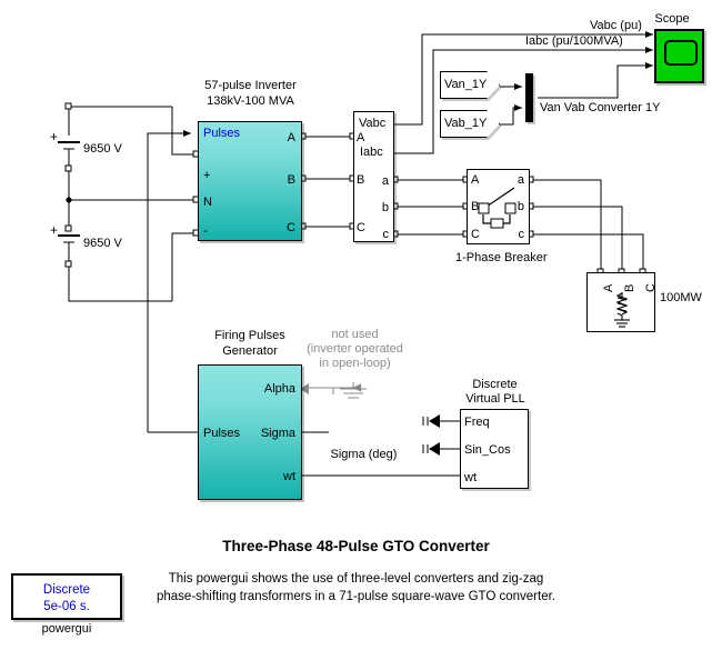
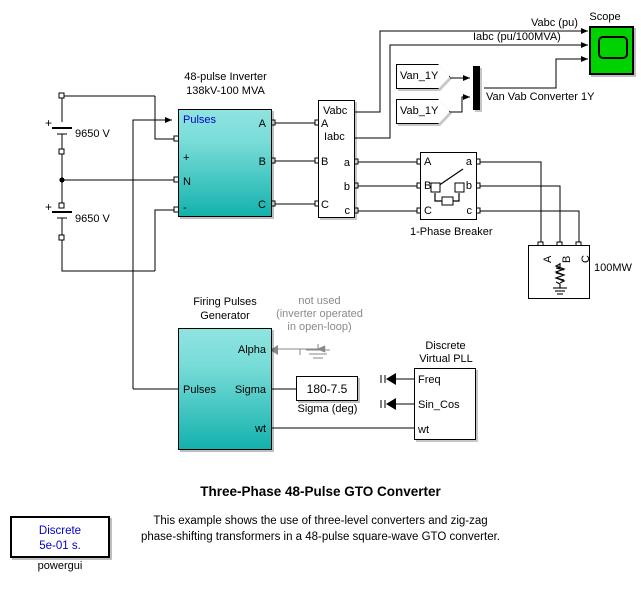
  +
  9650 V
  +
  9650 V
- 57-pulse Inverter
+ 48-pulse Inverter
  138kV-100 MVA
  Pulses
  +
  N
  -
  A
  B
  C
  Vabc
  Iabc
  A
  B
  C
  a
  b
  c
  Vabc (pu)
  Iabc (pu/100MVA)
  Van_1Y
  Vab_1Y
  Van Vab Converter 1Y
  Scope
  A
  B
  C
  a
  b
  c
  1-Phase Breaker
  100MW
  Firing Pulses
  Generator
  Pulses
  Alpha
  Sigma
  wt
  not used
  (inverter operated
  in open-loop)
+ 180-7.5
  Sigma (deg)
  Discrete
  Virtual PLL
  Freq
  Sin_Cos
  wt
  Discrete
- 5e-06 s.
+ 5e-01 s.
  powergui
  Three-Phase 48-Pulse GTO Converter
- This powergui shows the use of three-level converters and zig-zag
+ This example shows the use of three-level converters and zig-zag
- phase-shifting transformers in a 71-pulse square-wave GTO converter.
+ phase-shifting transformers in a 48-pulse square-wave GTO converter.
